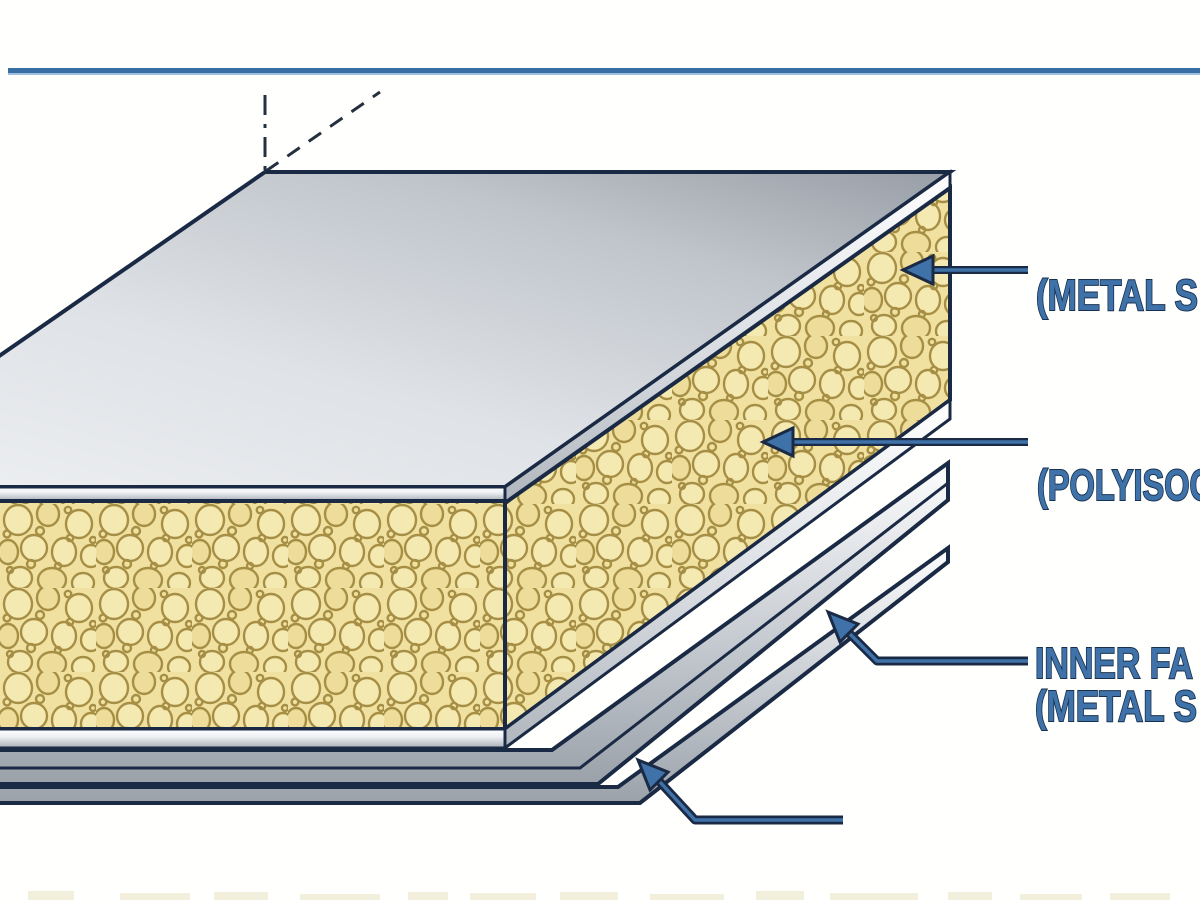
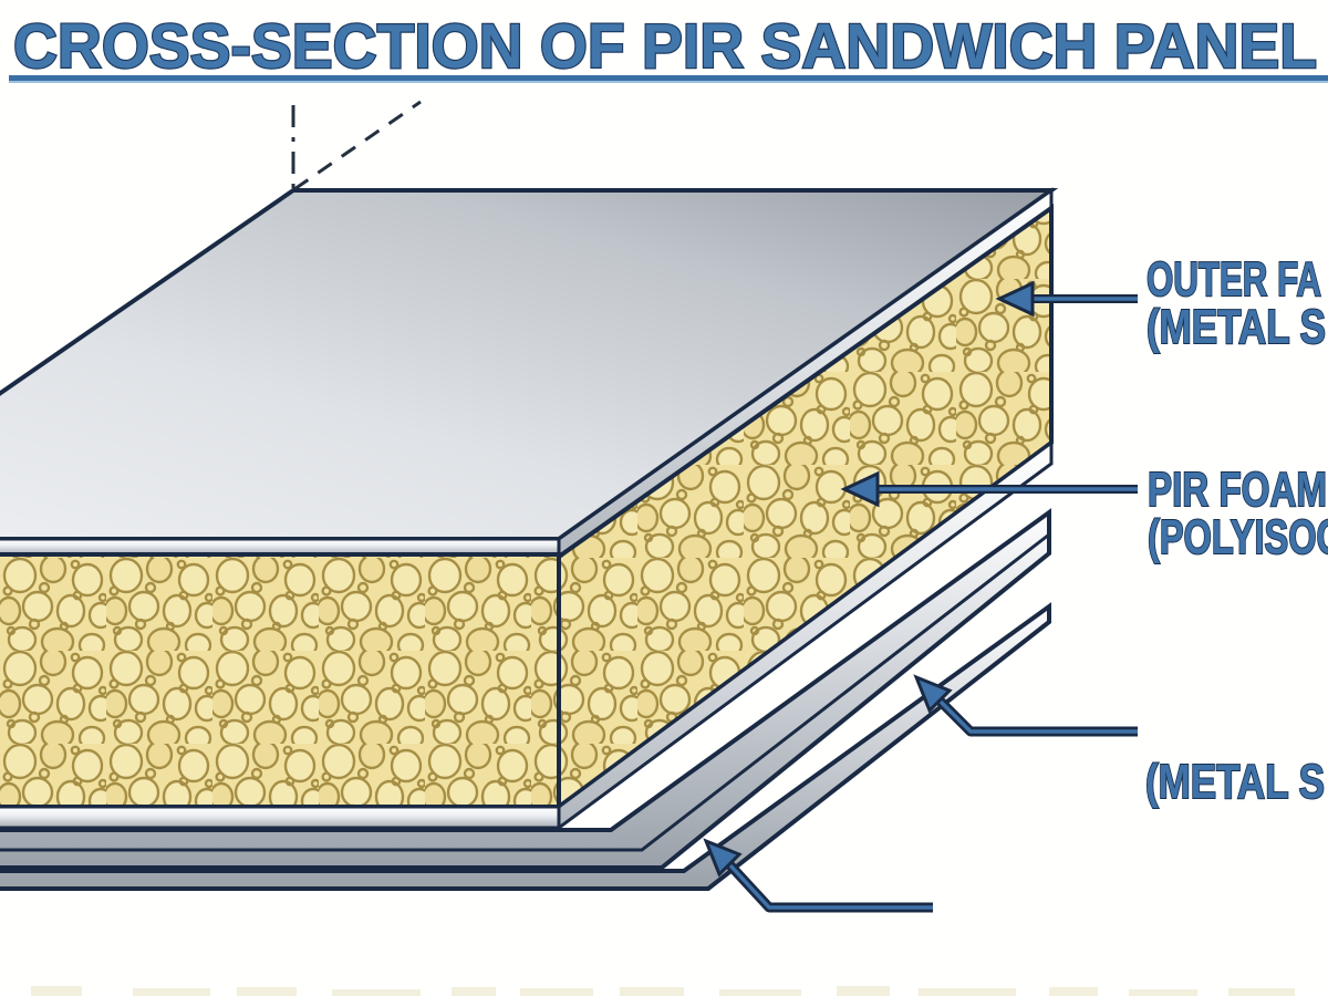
+ CROSS-SECTION OF PIR SANDWICH PANEL
+ OUTER FA
  (METAL S
+ PIR FOAM
  (POLYISO
- INNER FA
  (METAL S
